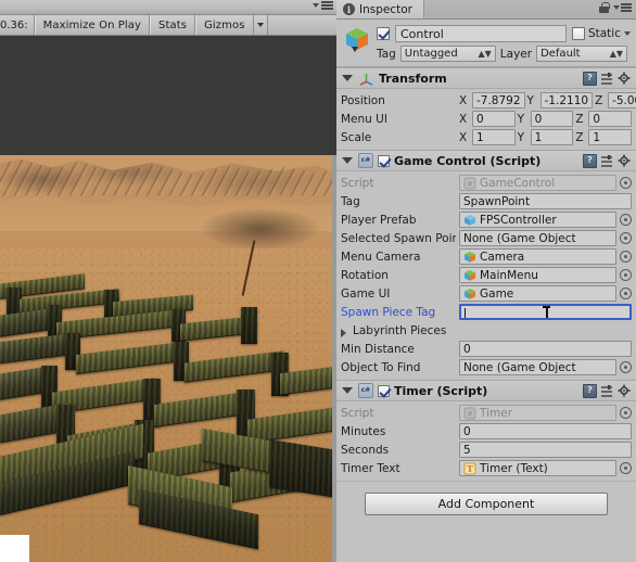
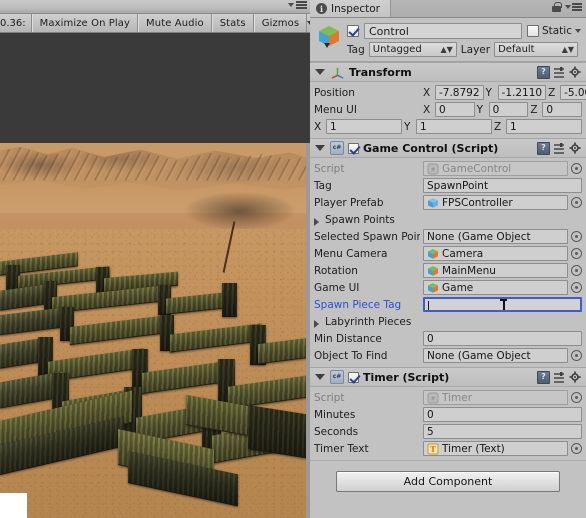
  0.36:
  Maximize On Play
+ Mute Audio
  Stats
  Gizmos
  i
  Inspector
  Control
  Static
  Tag
  Untagged
  ▲▼
  Layer
  Default
  ▲▼
  Transform
  ?
  Position
  X
  -7.8792
  Y
  -1.2110
  Z
  Menu UI
  X
  0
  Y
  0
  Z
  0
- Scale
  X
  1
  Y
  1
  Z
  1
  Game Control (Script)
  ?
  Script
  GameControl
  Tag
  SpawnPoint
  Player Prefab
  FPSController
+ Spawn Points
  Selected Spawn Poir
  None (Game Object
  Menu Camera
  Camera
  Rotation
  MainMenu
  Game UI
  Game
  Spawn Piece Tag
  Labyrinth Pieces
  Min Distance
  0
  Object To Find
  None (Game Object
  Timer (Script)
  ?
  Script
  Timer
  Minutes
  0
  Seconds
  5
  Timer Text
  T
  Timer (Text)
  Add Component
